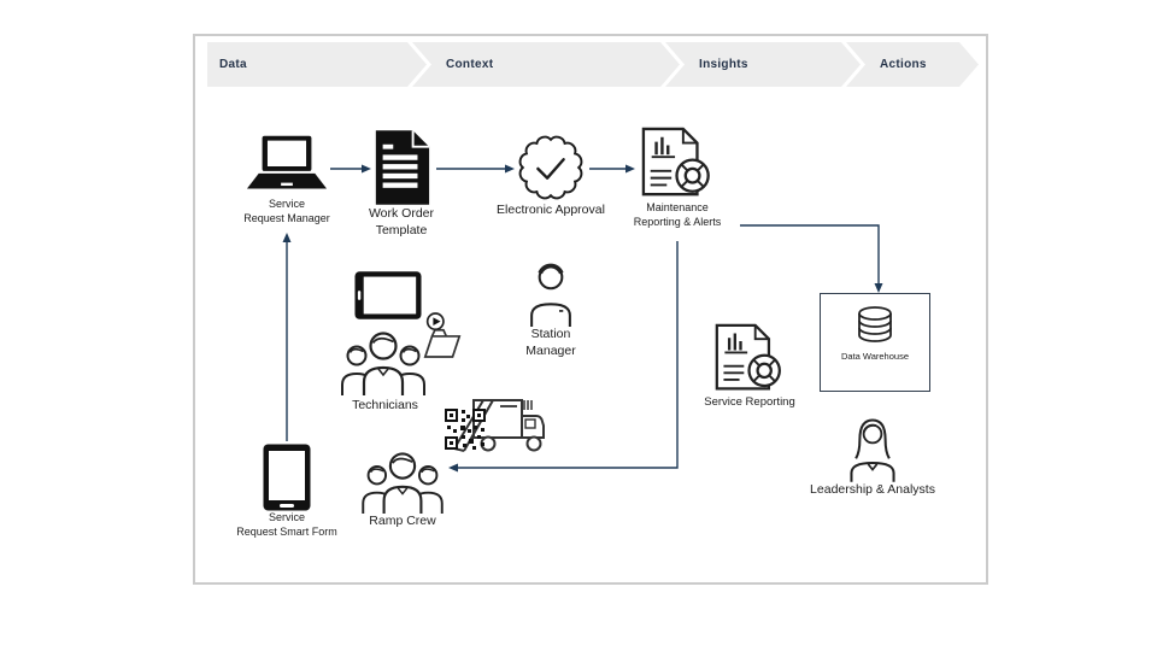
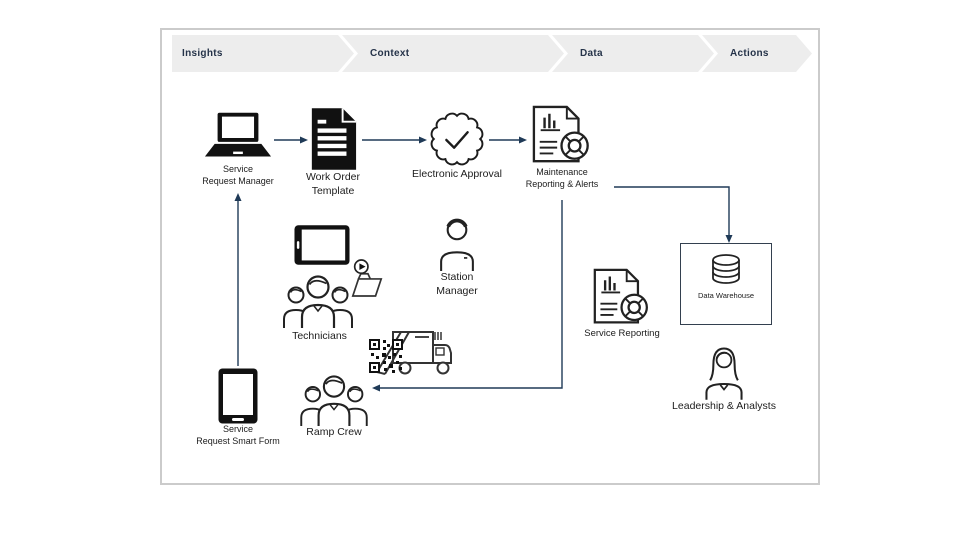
- Data
+ Insights
  Context
- Insights
+ Data
  Actions
  Service
  Request Manager
  Work Order
  Template
  Electronic Approval
  Maintenance
  Reporting & Alerts
  Technicians
  Station
  Manager
  Ramp Crew
  Service
  Request Smart Form
  Service Reporting
  Data Warehouse
  Leadership & Analysts
